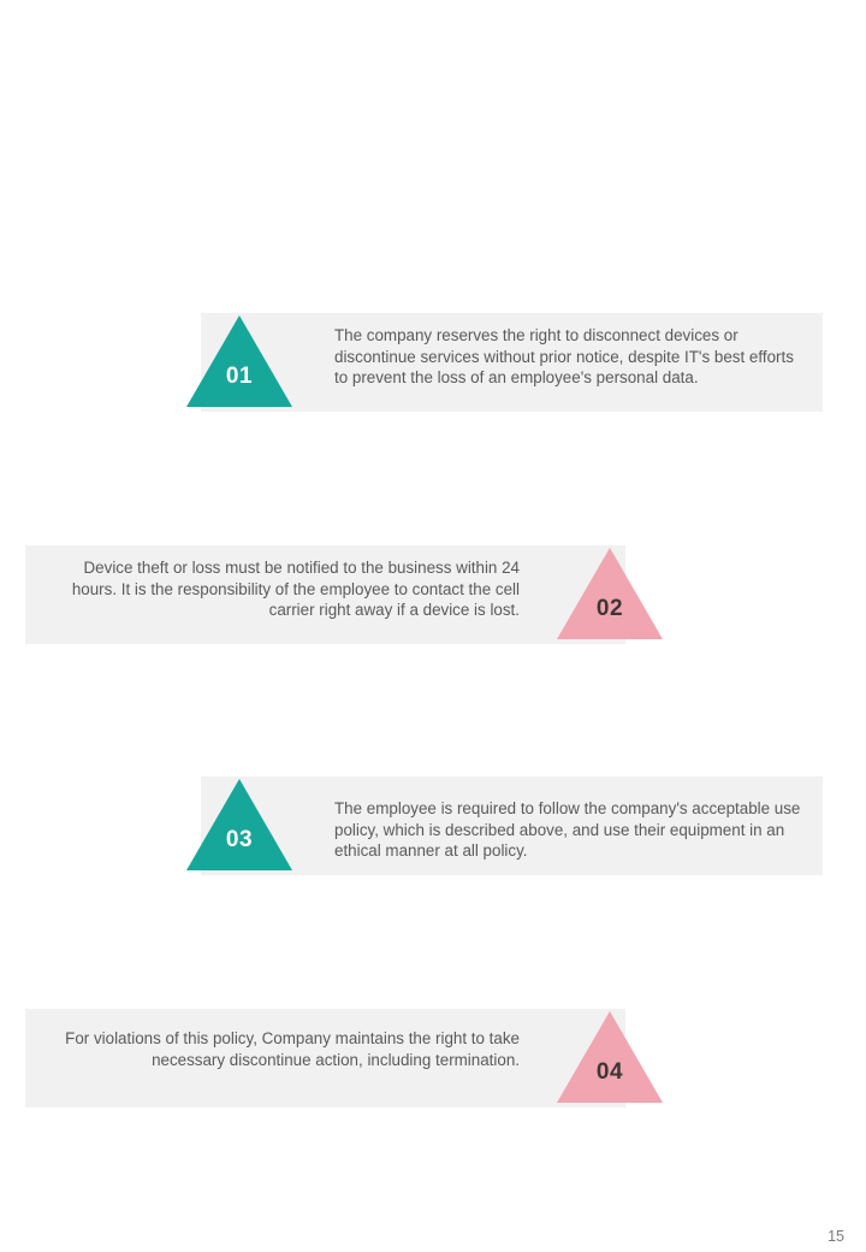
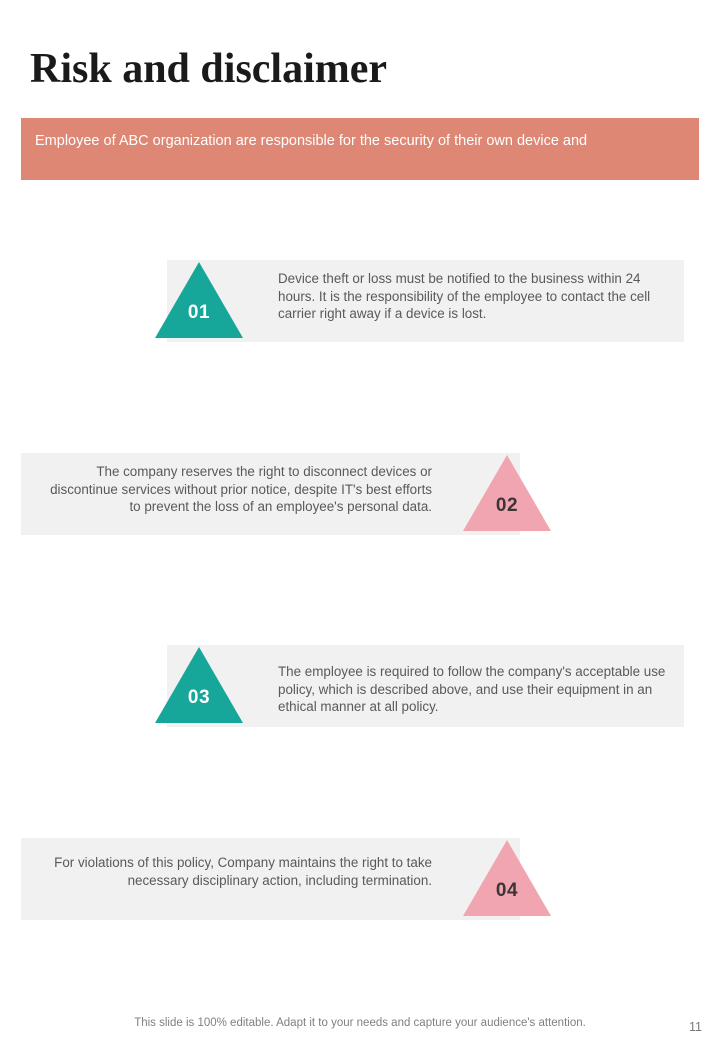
+ Risk and disclaimer
+ Employee of ABC organization are responsible for the security of their own device and
  01
- The company reserves the right to disconnect devices or discontinue services without prior notice, despite IT's best efforts to prevent the loss of an employee's personal data.
+ Device theft or loss must be notified to the business within 24 hours. It is the responsibility of the employee to contact the cell carrier right away if a device is lost.
  02
- Device theft or loss must be notified to the business within 24 hours. It is the responsibility of the employee to contact the cell carrier right away if a device is lost.
+ The company reserves the right to disconnect devices or discontinue services without prior notice, despite IT's best efforts to prevent the loss of an employee's personal data.
  03
  The employee is required to follow the company's acceptable use policy, which is described above, and use their equipment in an ethical manner at all policy.
  04
- For violations of this policy, Company maintains the right to take necessary discontinue action, including termination.
+ For violations of this policy, Company maintains the right to take necessary disciplinary action, including termination.
+ This slide is 100% editable. Adapt it to your needs and capture your audience's attention.
- 15
+ 11
